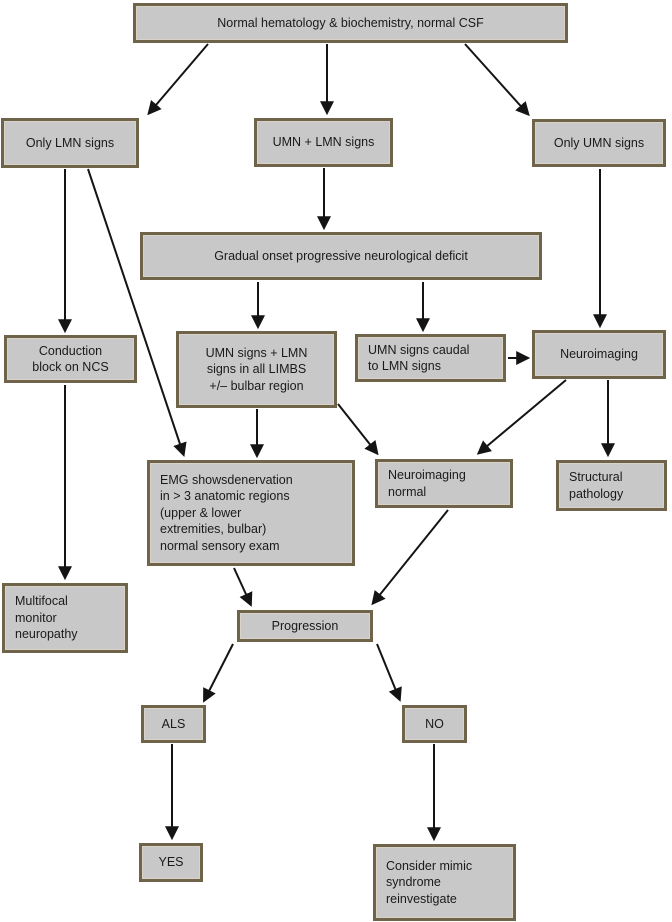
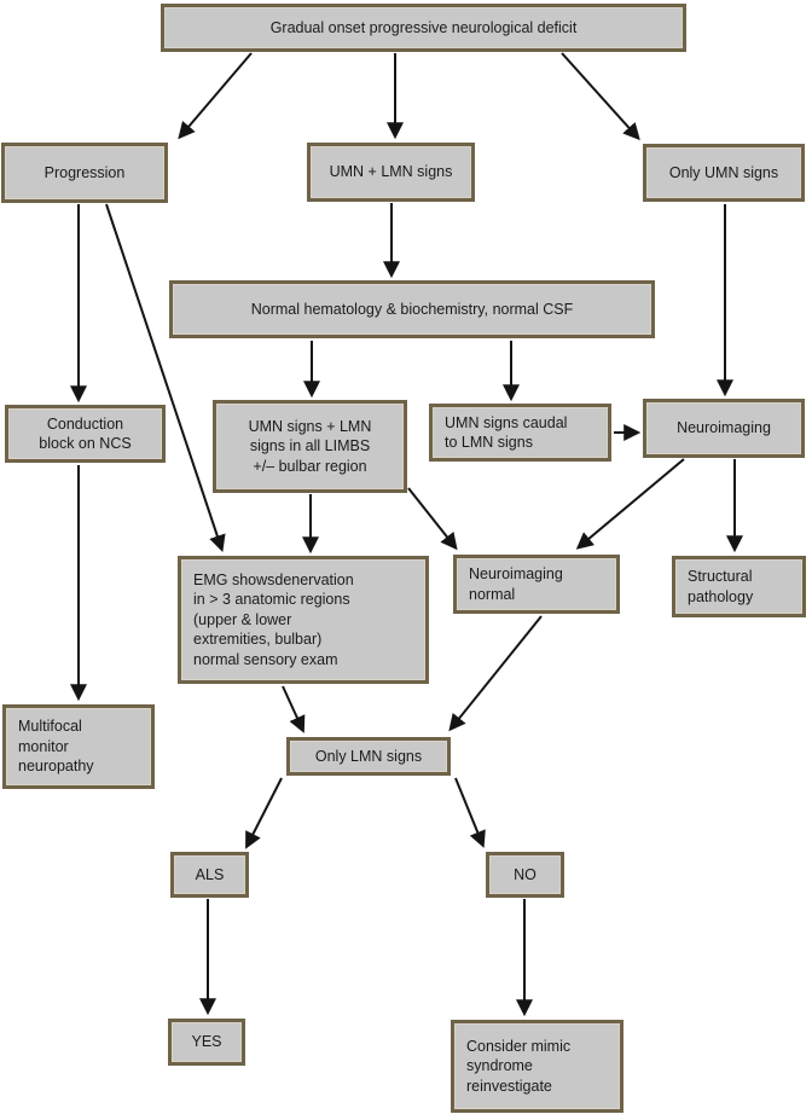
- Normal hematology & biochemistry, normal CSF
+ Gradual onset progressive neurological deficit
- Only LMN signs
+ Progression
  UMN + LMN signs
  Only UMN signs
- Gradual onset progressive neurological deficit
+ Normal hematology & biochemistry, normal CSF
  Conduction
  block on NCS
  UMN signs + LMN
  signs in all LIMBS
  +/– bulbar region
  UMN signs caudal
  to LMN signs
  Neuroimaging
  EMG showsdenervation
  in > 3 anatomic regions
  (upper & lower
  extremities, bulbar)
  normal sensory exam
  Neuroimaging
  normal
  Structural
  pathology
  Multifocal
  monitor
  neuropathy
- Progression
+ Only LMN signs
  ALS
  NO
  YES
  Consider mimic
  syndrome
  reinvestigate
